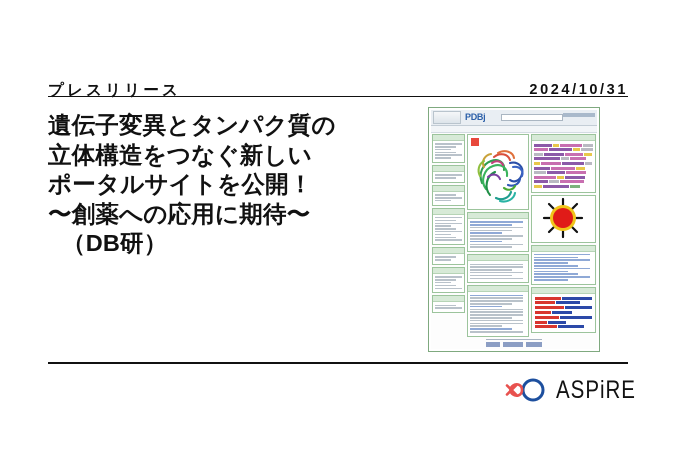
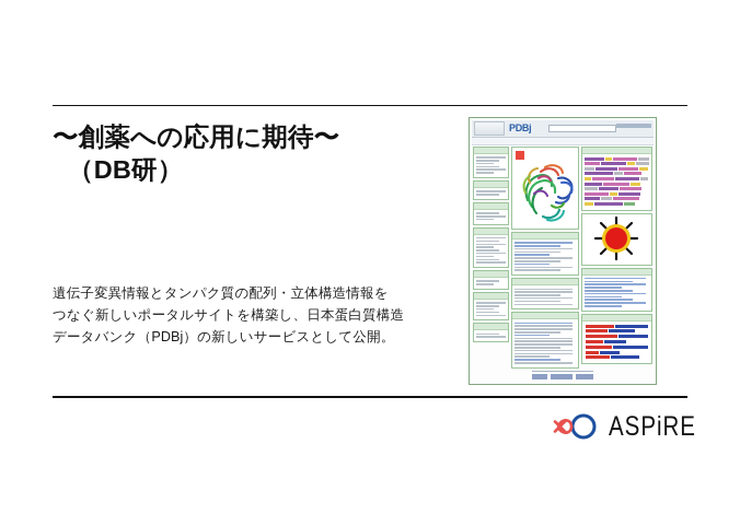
- プレスリリース
- 2024/10/31
- 遺伝子変異とタンパク質の
- 立体構造をつなぐ新しい
- ポータルサイトを公開！
  〜創薬への応用に期待〜
  （DB研）
+ 遺伝子変異情報とタンパク質の配列・立体構造情報を
+ つなぐ新しいポータルサイトを構築し、日本蛋白質構造
+ データバンク（PDBj）の新しいサービスとして公開。
  PDBj
  ASPiRE
